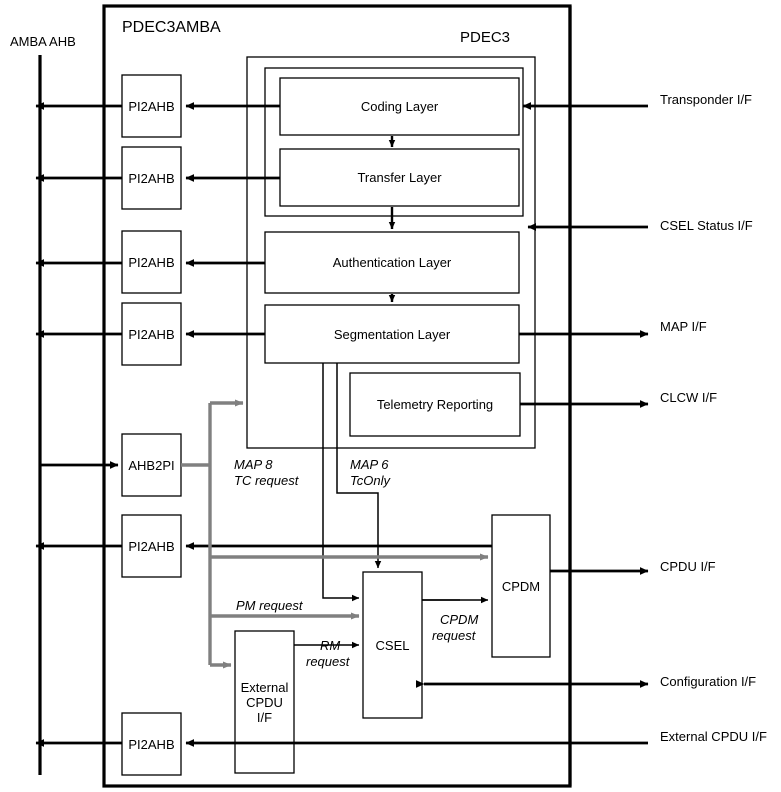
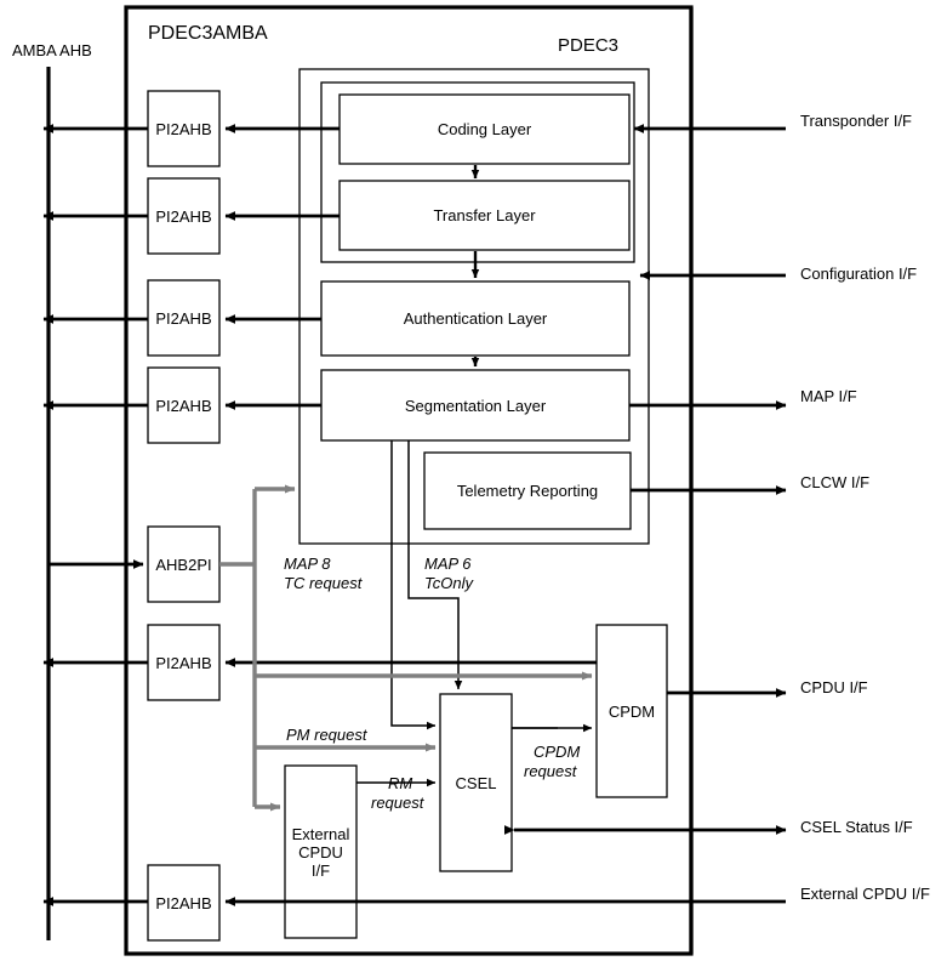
  PDEC3AMBA
  PDEC3
  AMBA AHB
  PI2AHB
  PI2AHB
  PI2AHB
  PI2AHB
  AHB2PI
  PI2AHB
  PI2AHB
  Coding Layer
  Transfer Layer
  Authentication Layer
  Segmentation Layer
  Telemetry Reporting
  CPDM
  CSEL
  External
  CPDU
  I/F
  Transponder I/F
- CSEL Status I/F
+ Configuration I/F
  MAP I/F
  CLCW I/F
  CPDU I/F
- Configuration I/F
+ CSEL Status I/F
  External CPDU I/F
  MAP 8
  TC request
  MAP 6
  TcOnly
  PM request
  RM
  request
  CPDM
  request
